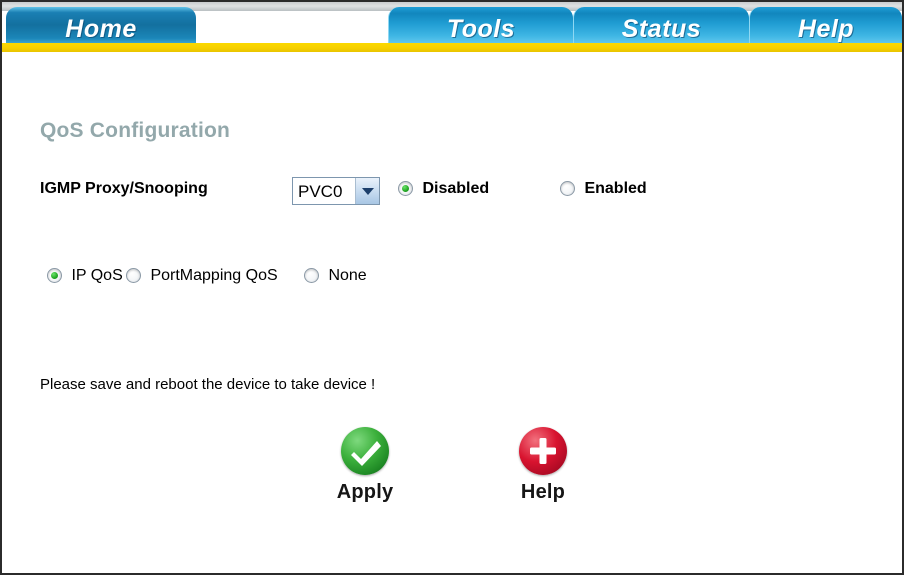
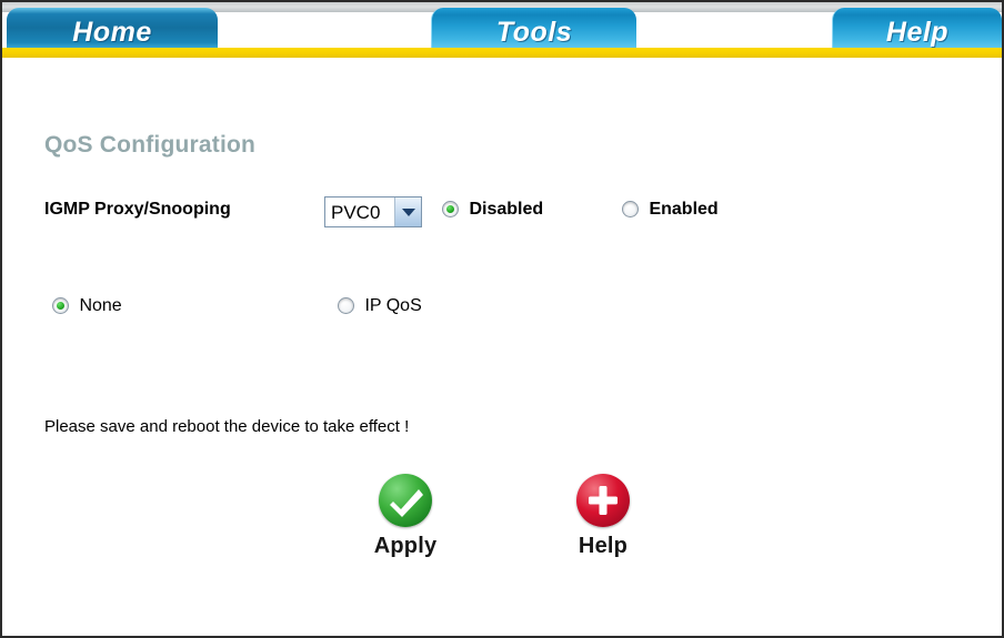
  Home
  Tools
- Status
  Help
  QoS Configuration
  IGMP Proxy/Snooping
  PVC0
  Disabled
  Enabled
- IP QoS
+ None
- PortMapping QoS
- None
+ IP QoS
- Please save and reboot the device to take device !
+ Please save and reboot the device to take effect !
  Apply
  Help
